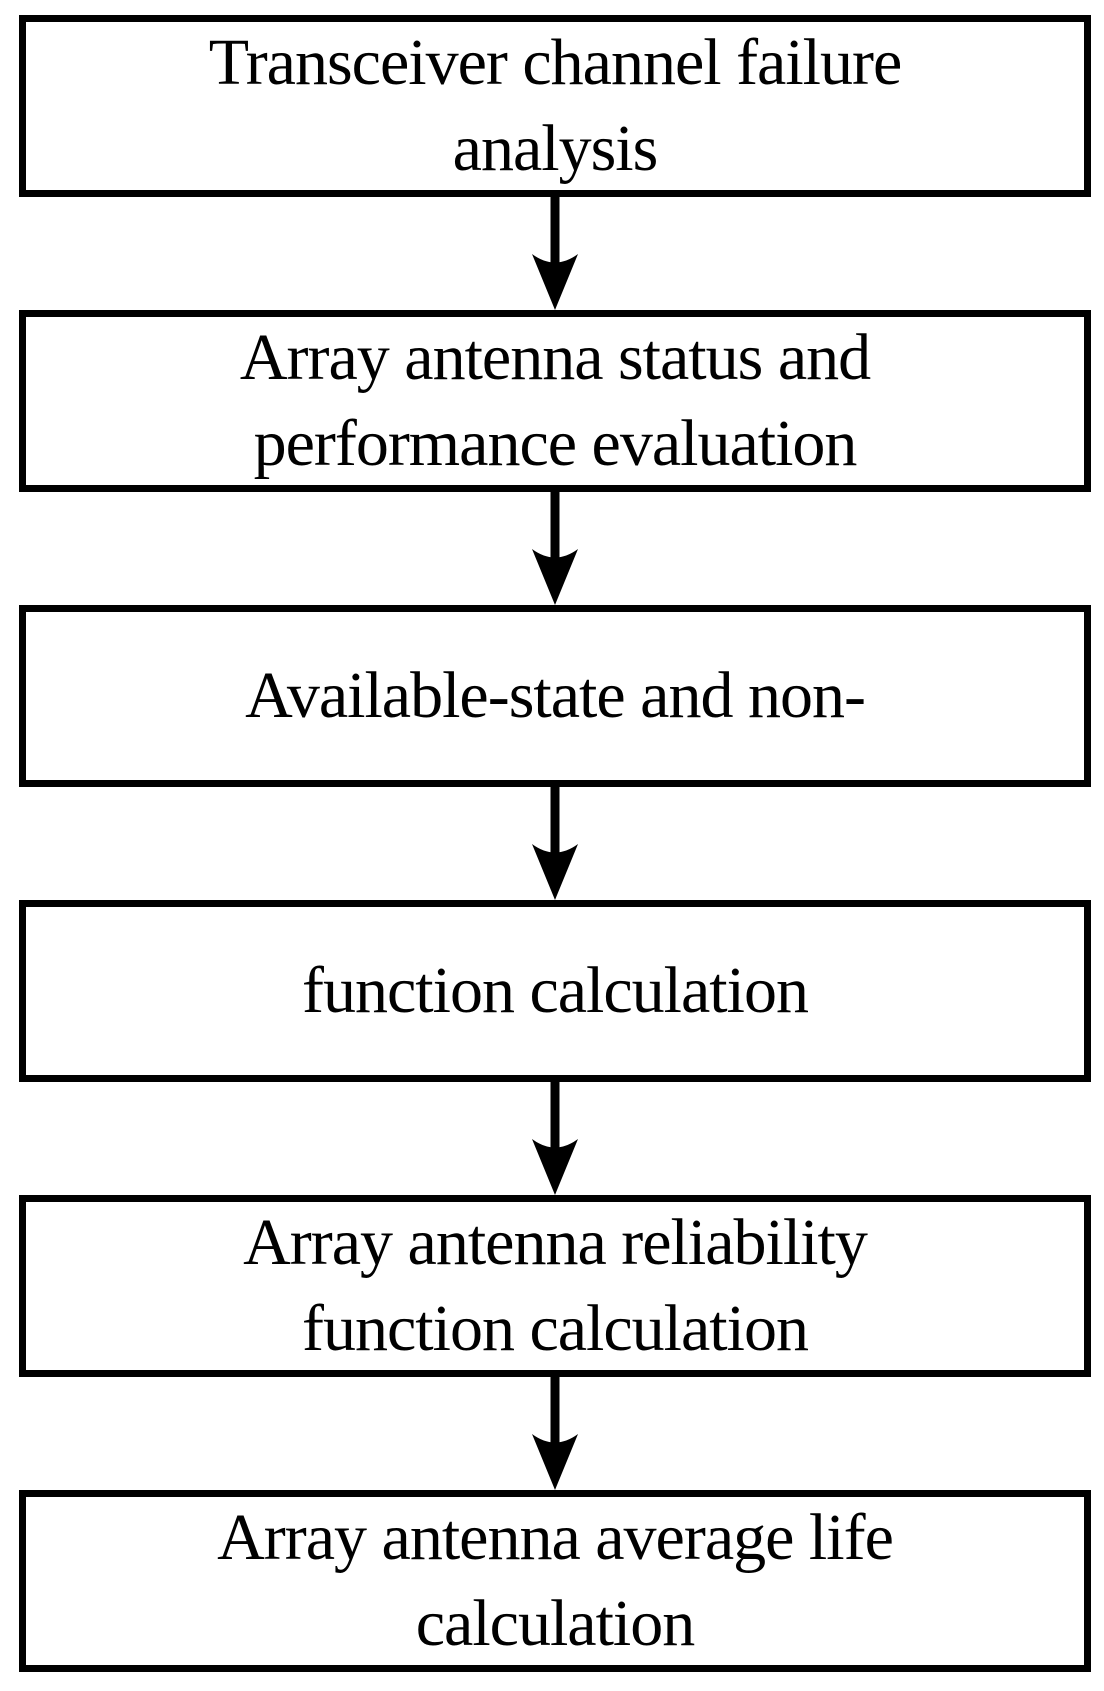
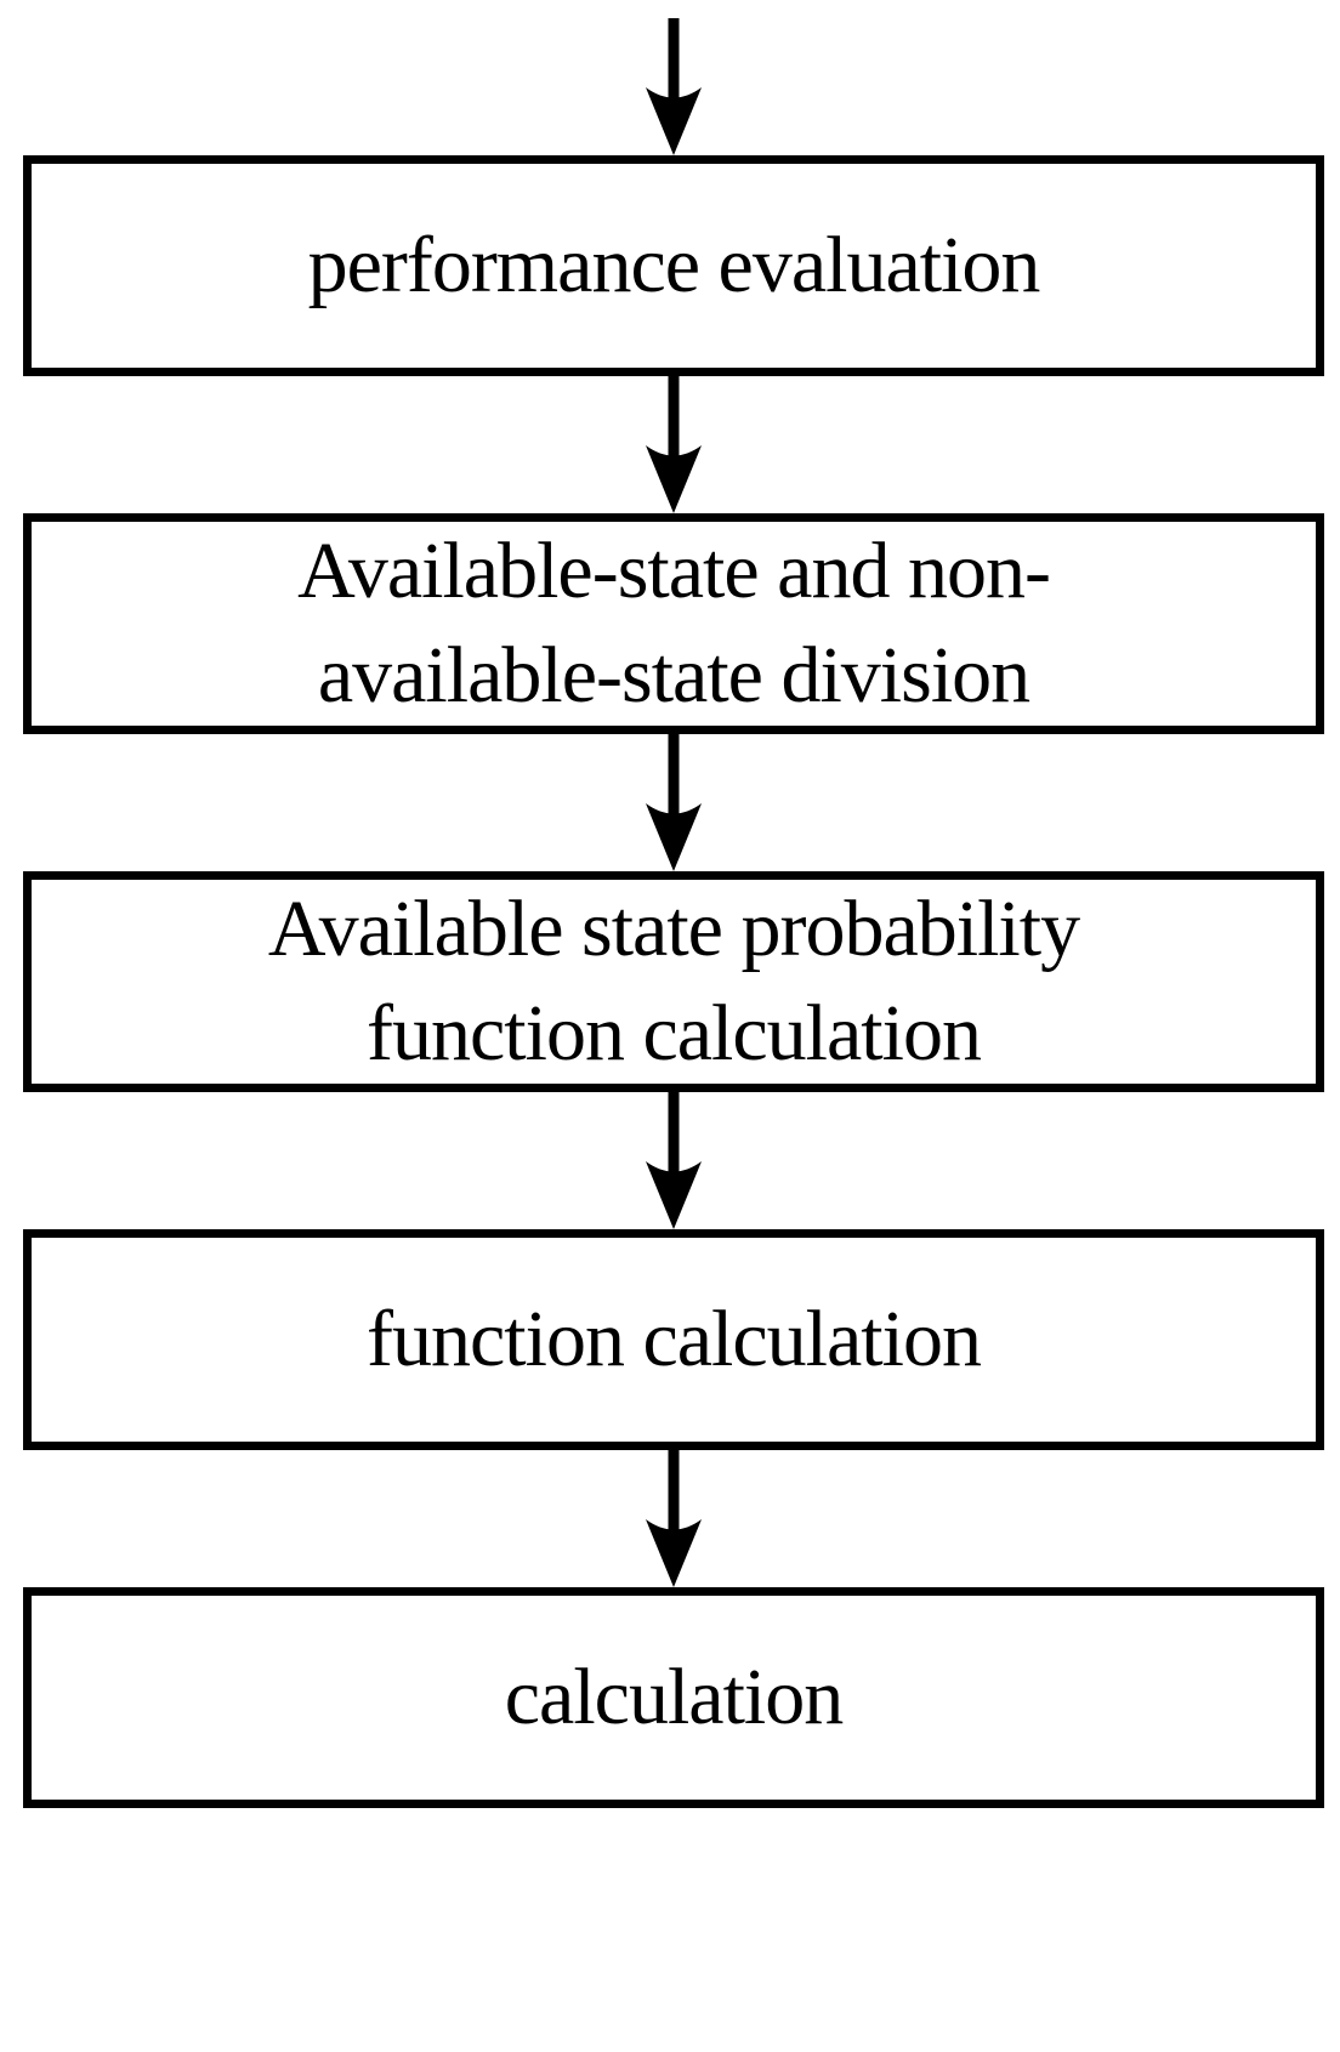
- Transceiver channel failure
- analysis
- Array antenna status and
  performance evaluation
  Available-state and non-
+ available-state division
+ Available state probability
  function calculation
- Array antenna reliability
  function calculation
- Array antenna average life
  calculation
